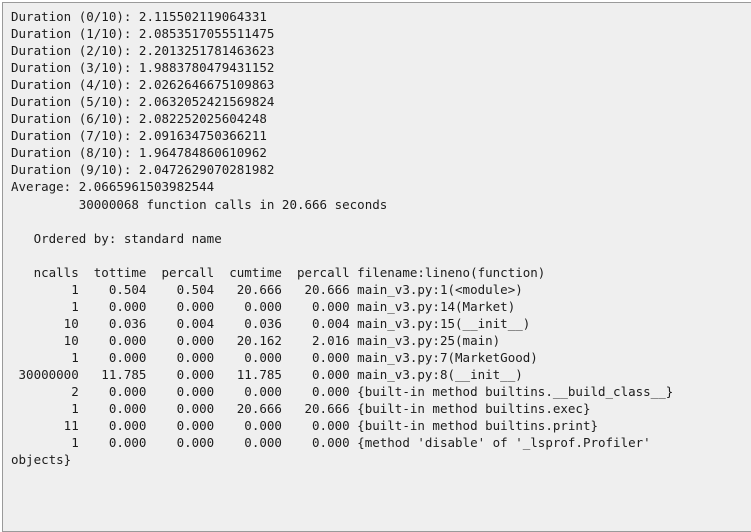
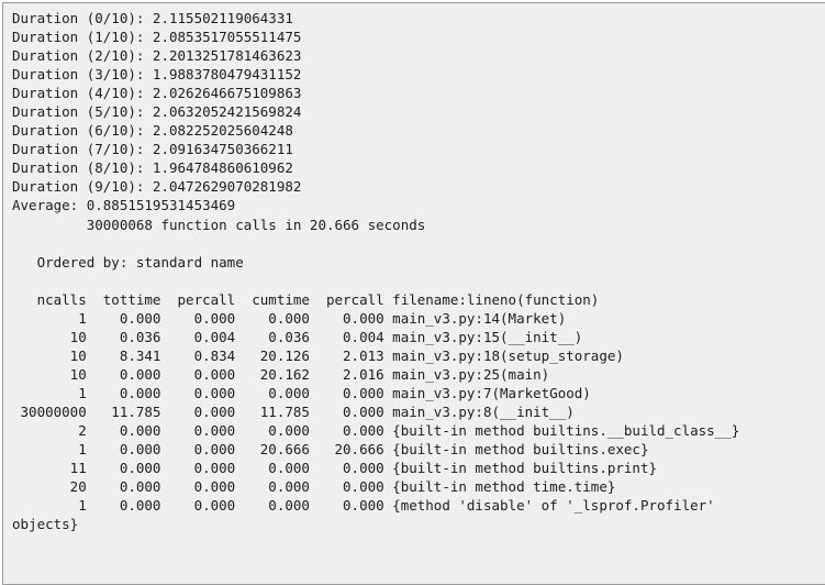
  Duration (0/10): 2.115502119064331
  Duration (1/10): 2.0853517055511475
  Duration (2/10): 2.2013251781463623
  Duration (3/10): 1.9883780479431152
  Duration (4/10): 2.0262646675109863
  Duration (5/10): 2.0632052421569824
  Duration (6/10): 2.082252025604248
  Duration (7/10): 2.091634750366211
  Duration (8/10): 1.964784860610962
  Duration (9/10): 2.0472629070281982
- Average: 2.0665961503982544
+ Average: 0.8851519531453469
  30000068 function calls in 20.666 seconds
  Ordered by: standard name
  ncalls tottime percall cumtime percall filename:lineno(function)
- 1 0.504 0.504 20.666 20.666 main_v3.py:1(<module>)
  1 0.000 0.000 0.000 0.000 main_v3.py:14(Market)
  10 0.036 0.004 0.036 0.004 main_v3.py:15(__init__)
+ 10 8.341 0.834 20.126 2.013 main_v3.py:18(setup_storage)
  10 0.000 0.000 20.162 2.016 main_v3.py:25(main)
  1 0.000 0.000 0.000 0.000 main_v3.py:7(MarketGood)
  30000000 11.785 0.000 11.785 0.000 main_v3.py:8(__init__)
  2 0.000 0.000 0.000 0.000 {built-in method builtins.__build_class__}
  1 0.000 0.000 20.666 20.666 {built-in method builtins.exec}
  11 0.000 0.000 0.000 0.000 {built-in method builtins.print}
+ 20 0.000 0.000 0.000 0.000 {built-in method time.time}
  1 0.000 0.000 0.000 0.000 {method 'disable' of '_lsprof.Profiler'
  objects}
